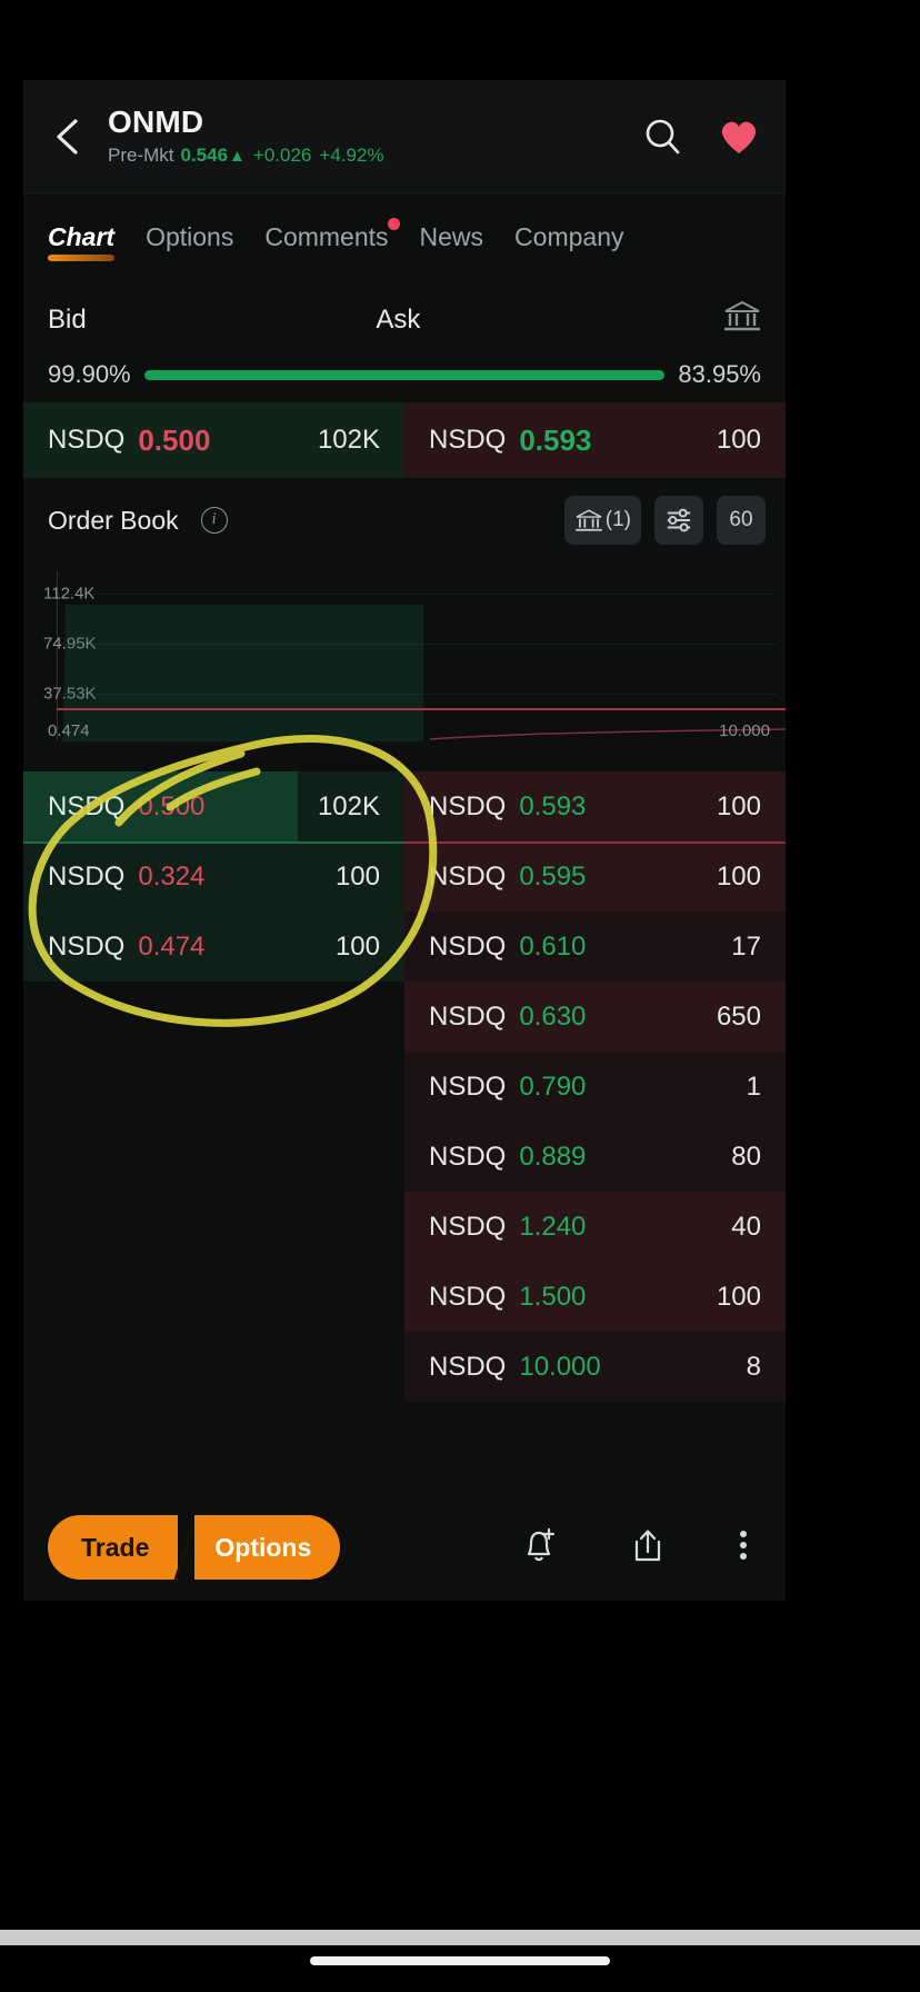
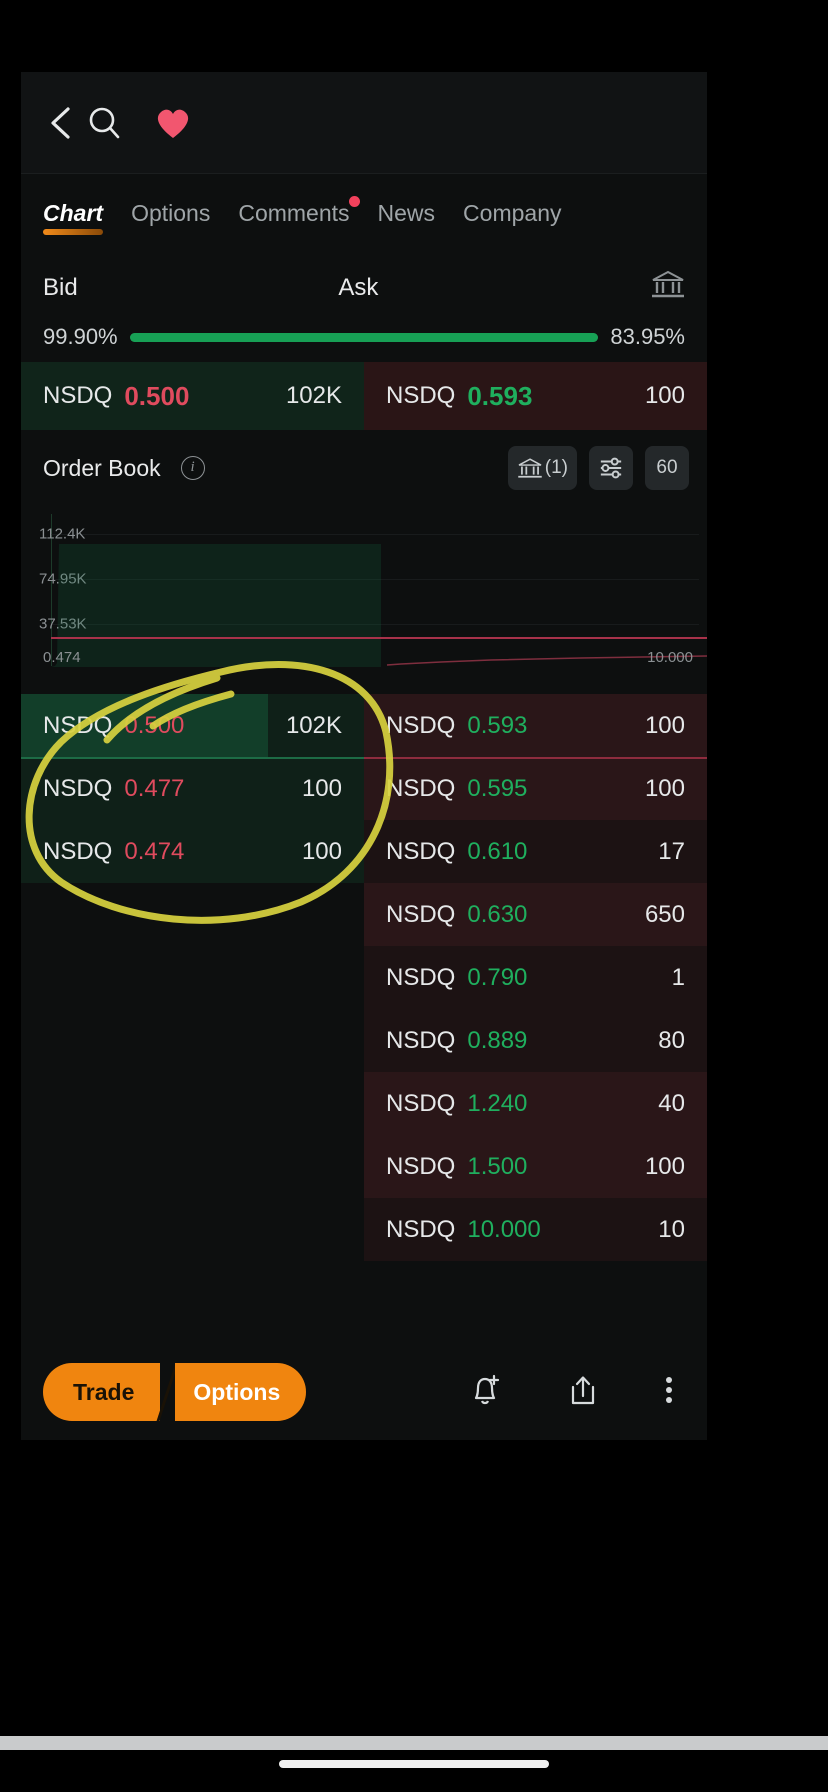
- ONMD
- Pre-Mkt 0.546▲ +0.026 +4.92%
  Chart
  Options
  Comments
  News
  Company
  Bid
  Ask
  99.90%
  83.95%
  NSDQ
  0.500
  102K
  NSDQ
  0.593
  100
  Order Book
  i
  (1)
  60
  112.4K
  74.95K
  37.53K
  0.474
  10.000
  NSQ
  0.00
  102K
  NSDQ
- 0.324
+ 0.477
  100
  NSDQ
  0.474
  100
  NSDQ
  0.593
  100
  NSDQ
  0.595
  100
  NSDQ
  0.610
  17
  NSDQ
  0.630
  650
  NSDQ
  0.790
  1
  NSDQ
  0.889
  80
  NSDQ
  1.240
  40
  NSDQ
  1.500
  100
  NSDQ
  10.000
- 8
+ 10
  Trade
  Options
